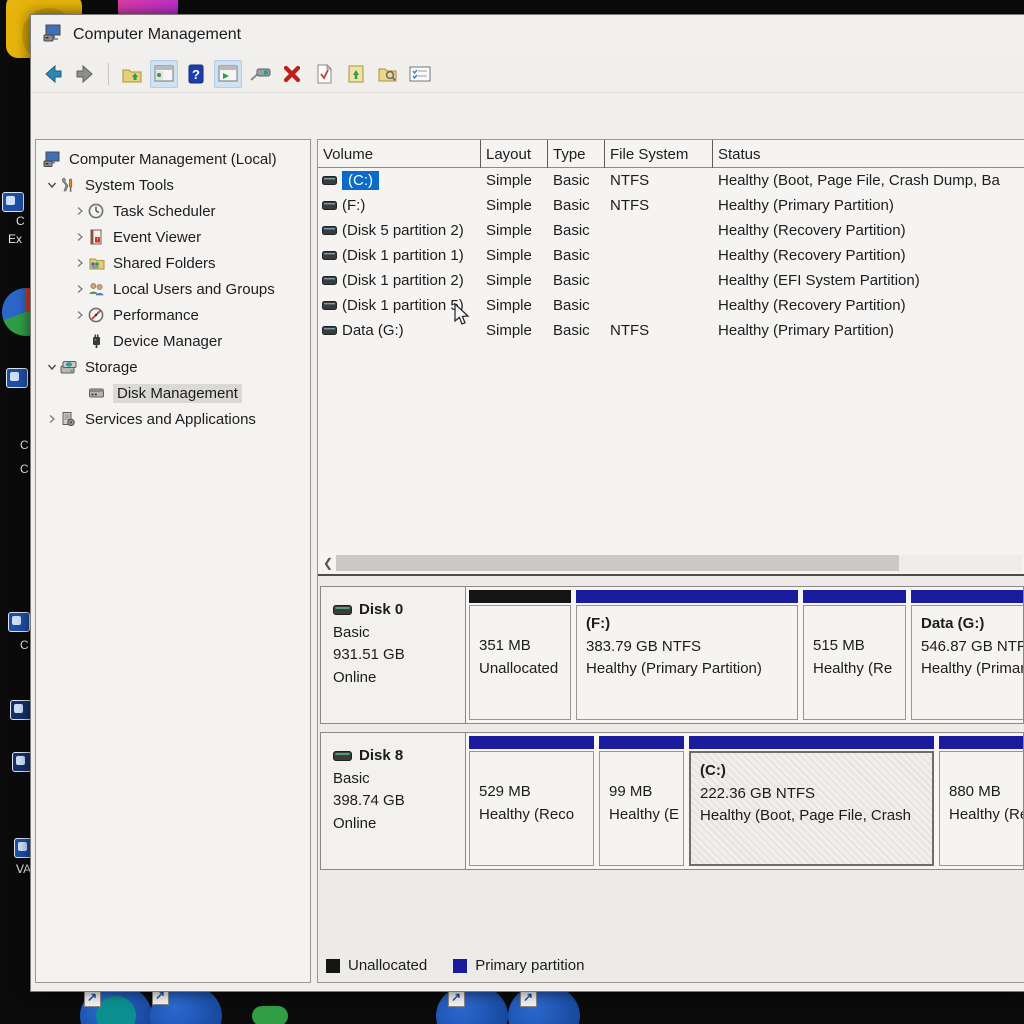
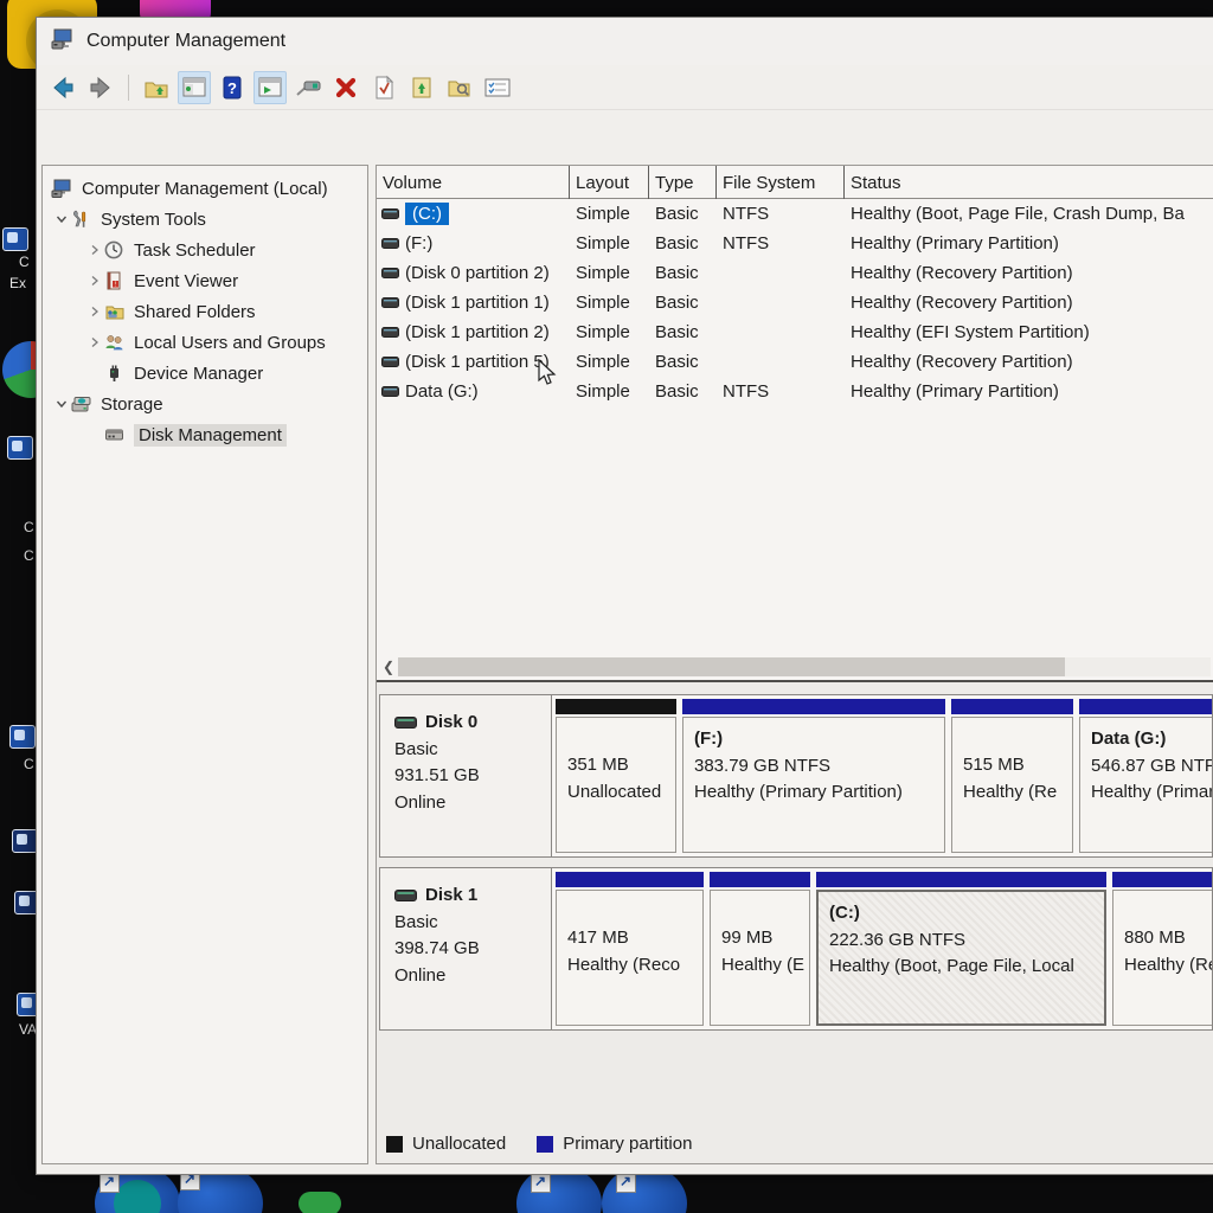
  C
  Ex
  C
  C
  C
  VA
  Computer Management
  ?
  Computer Management (Local)
  System Tools
  Task Scheduler
  Event Viewer
  Shared Folders
  Local Users and Groups
- Performance
  Device Manager
  Storage
  Disk Management
- Services and Applications
  Volume
  Layout
  Type
  File System
  Status
  (C:)
  Simple
  Basic
  NTFS
  Healthy (Boot, Page File, Crash Dump, Ba
  (F:)
  Simple
  Basic
  NTFS
  Healthy (Primary Partition)
- (Disk 5 partition 2)
+ (Disk 0 partition 2)
  Simple
  Basic
  Healthy (Recovery Partition)
  (Disk 1 partition 1)
  Simple
  Basic
  Healthy (Recovery Partition)
  (Disk 1 partition 2)
  Simple
  Basic
  Healthy (EFI System Partition)
  (Disk 1 partition)
  Simple
  Basic
  Healthy (Recovery Partition)
  Data (G:)
  Simple
  Basic
  NTFS
  Healthy (Primary Partition)
  ❮
  Disk 0
  Basic
  931.51 GB
  Online
  351 MB
  Unallocated
  (F:)
  383.79 GB NTFS
  Healthy (Primary Partition)
  515 MB
  Healthy (Re
  Data (G:)
  546.87 GB NTF
  Healthy (Primar
- Disk 8
+ Disk 1
  Basic
  398.74 GB
  Online
- 529 MB
+ 417 MB
  Healthy (Reco
  99 MB
  Healthy (E
  (C:)
  222.36 GB NTFS
- Healthy (Boot, Page File, Crash
+ Healthy (Boot, Page File, Local
  880 MB
  Healthy (R
  Unallocated
  Primary partition
